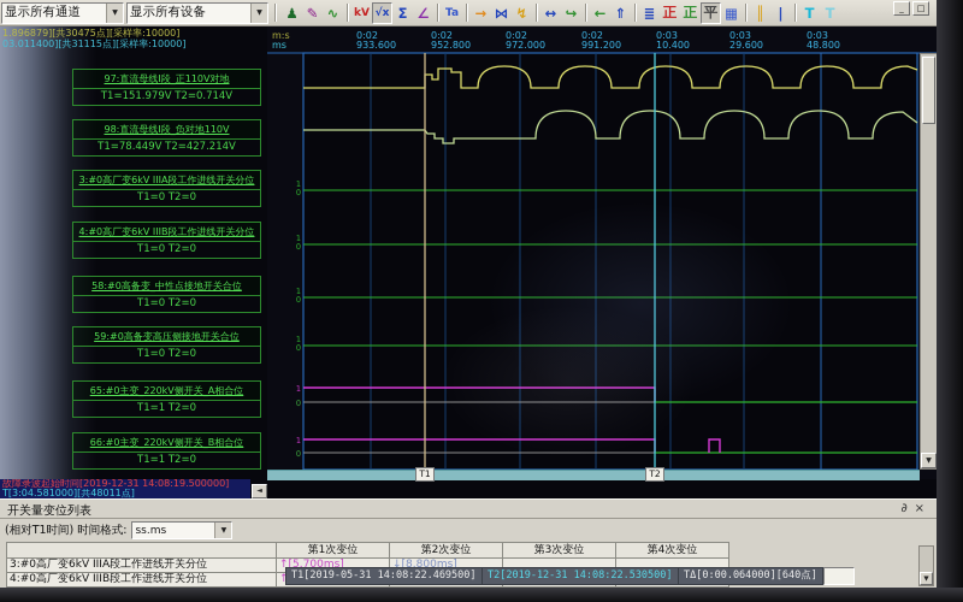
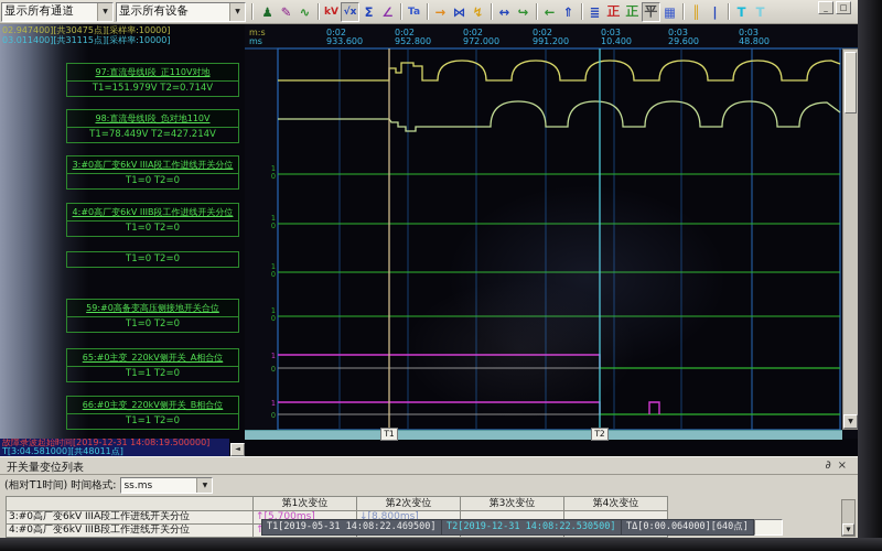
  显示所有通道
  显示所有设备
  ♟
  ✎
  ∿
  kV
  √x
  Σ
  ∠
  Ta
  →
  ⋈
  ↯
  ↔
  ↪
  ←
  ⇑
  ≣
  正
  正
  平
  ▦
  ║
  |
  T
  T
  _
  □
- 1.896879][共30475点][采样率:10000]
+ 02.947400][共30475点][采样率:10000]
  03.011400][共31115点][采样率:10000]
  97:直流母线I段_正110V对地
  T1=151.979V T2=0.714V
  98:直流母线I段_负对地110V
  T1=78.449V T2=427.214V
  3:#0高厂变6kV IIIA段工作进线开关分位
  T1=0 T2=0
  4:#0高厂变6kV IIIB段工作进线开关分位
  T1=0 T2=0
- 58:#0高备变_中性点接地开关合位
  T1=0 T2=0
  59:#0高备变高压侧接地开关合位
  T1=0 T2=0
  65:#0主变_220kV侧开关_A相合位
  T1=1 T2=0
  66:#0主变_220kV侧开关_B相合位
  T1=1 T2=0
  故障录波起始时间[2019-12-31 14:08:19.500000]
  T[3:04.581000][共48011点]
  T1
  T2
  开关量变位列表
  ∂
  ×
  (相对T1时间) 时间格式:
  ss.ms
  第1次变位
  第2次变位
  第3次变位
  第4次变位
  3:#0高厂变6kV IIIA段工作进线开关分位
  ↑[5.700ms]
  ↓[8.800ms]
  4:#0高厂变6kV IIIB段工作进线开关分位
  T1[2019-05-31 14:08:22.469500]
  T2[2019-12-31 14:08:22.530500]
  TΔ[0:00.064000][640点]
